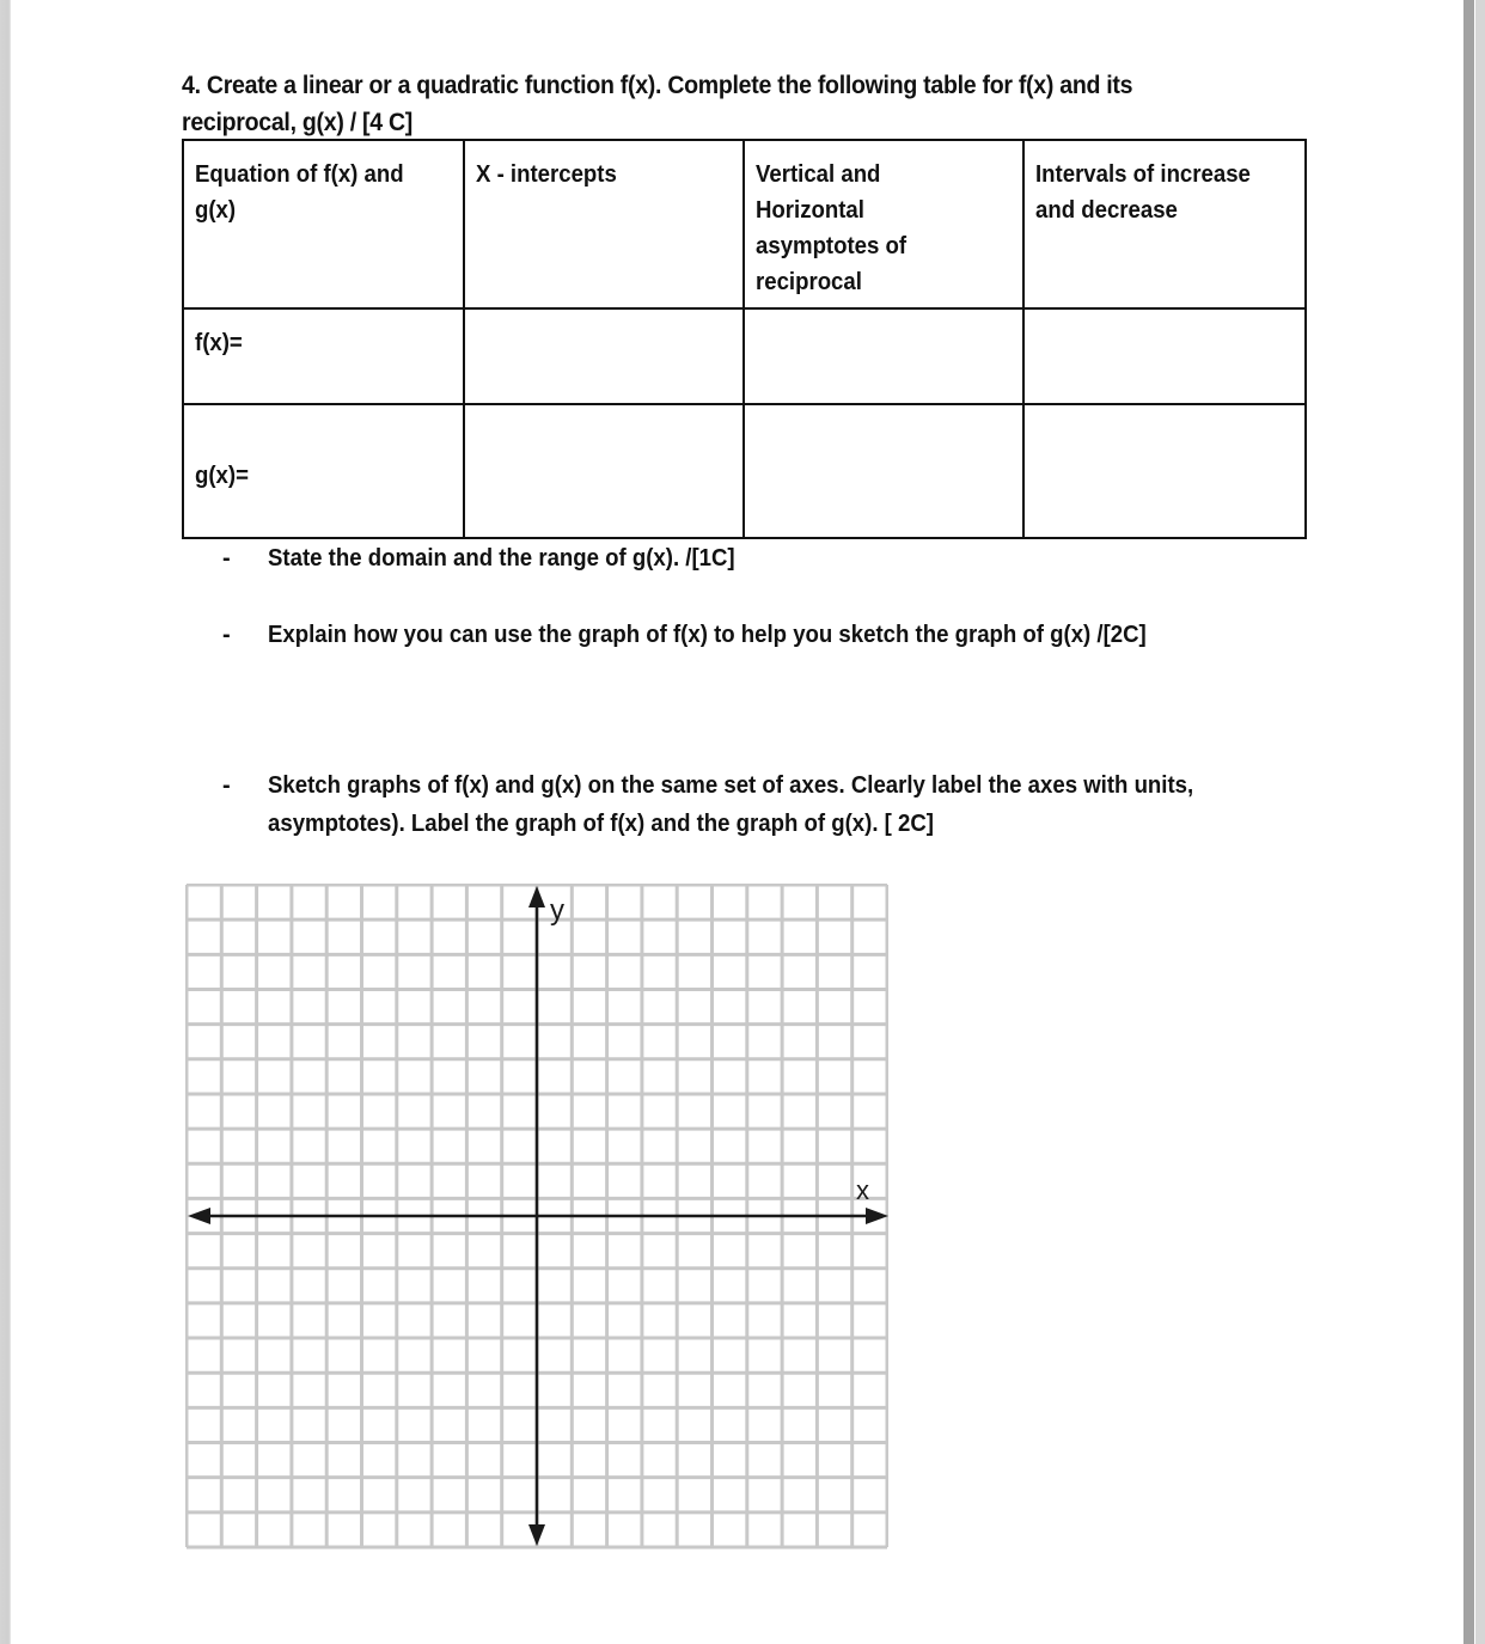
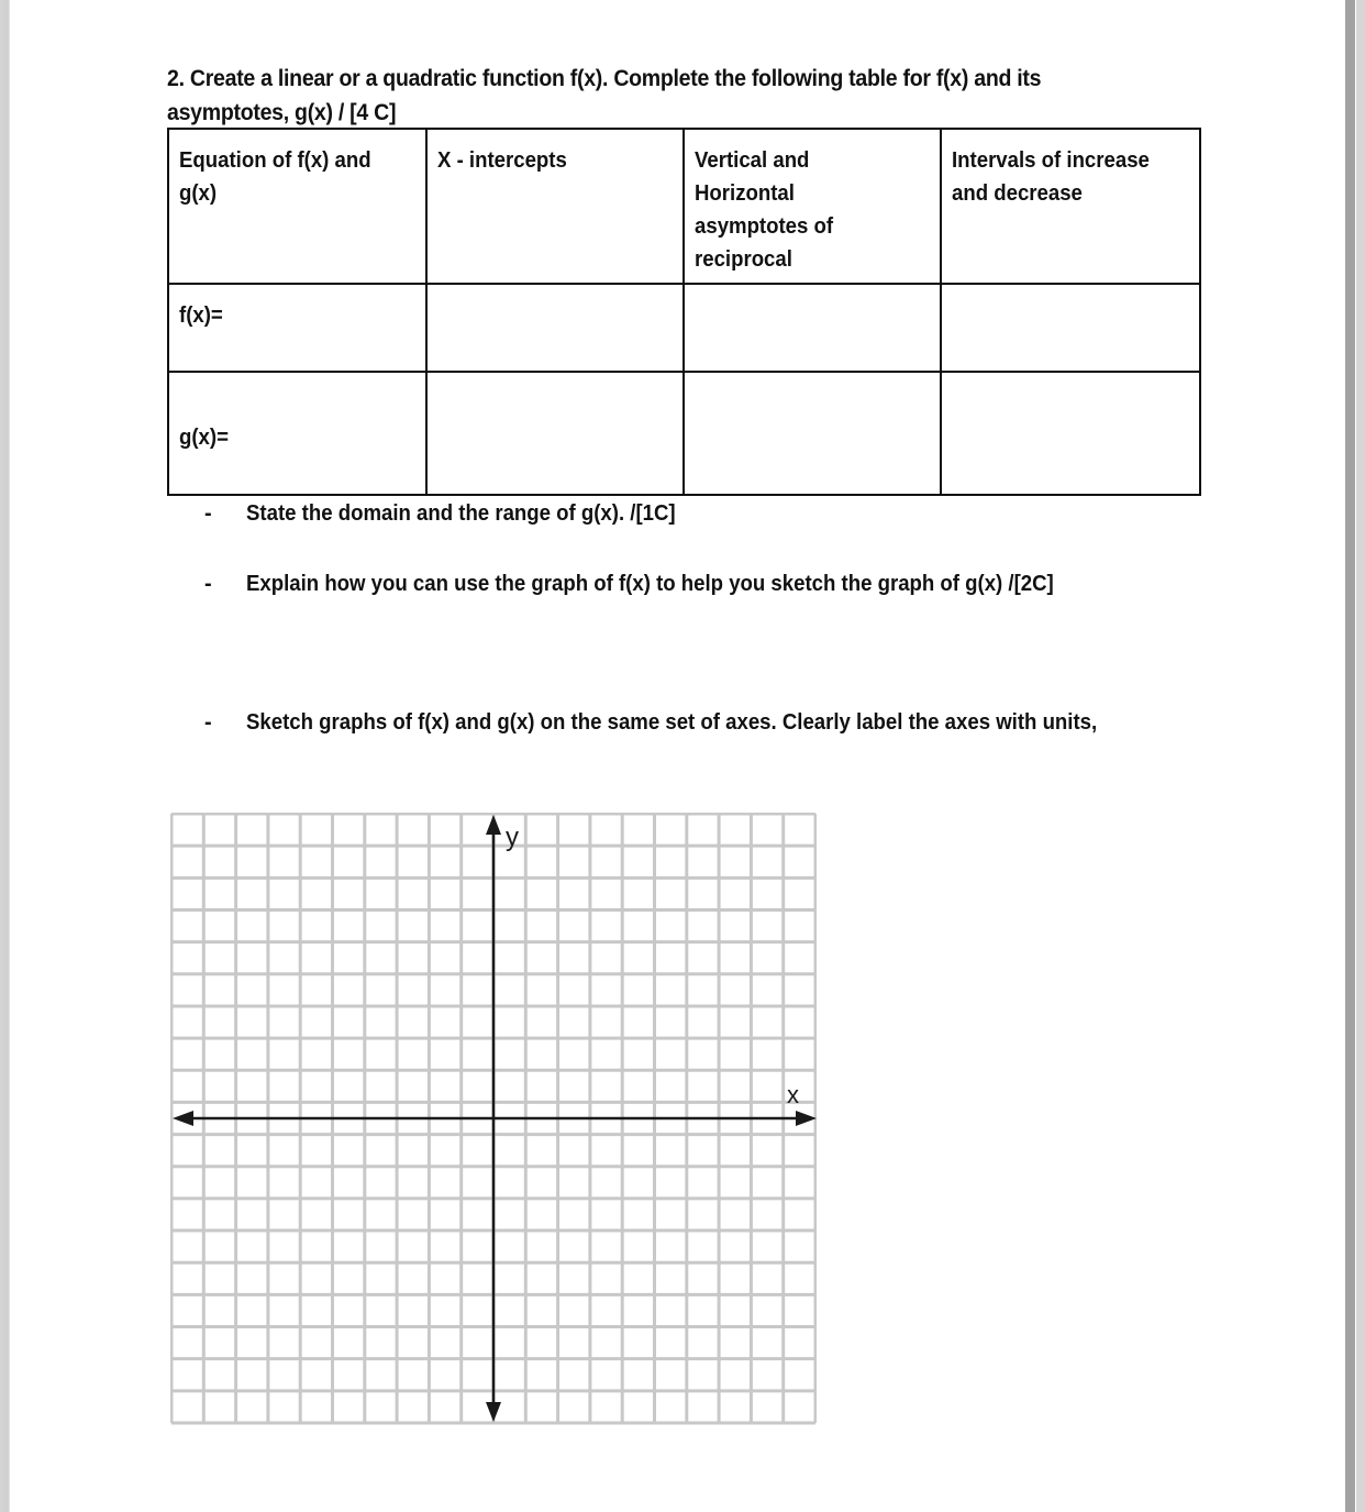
- 4. Create a linear or a quadratic function f(x). Complete the following table for f(x) and its
+ 2. Create a linear or a quadratic function f(x). Complete the following table for f(x) and its
- reciprocal, g(x) / [4 C]
+ asymptotes, g(x) / [4 C]
  Equation of f(x) and g(x)	X - intercepts	Vertical and Horizontal asymptotes of reciprocal	Intervals of increase and decrease
  f(x)=
  g(x)=
  -
  State the domain and the range of g(x). /[1C]
  -
  Explain how you can use the graph of f(x) to help you sketch the graph of g(x) /[2C]
  -
  Sketch graphs of f(x) and g(x) on the same set of axes. Clearly label the axes with units,
- asymptotes). Label the graph of f(x) and the graph of g(x). [ 2C]
  y
  x
